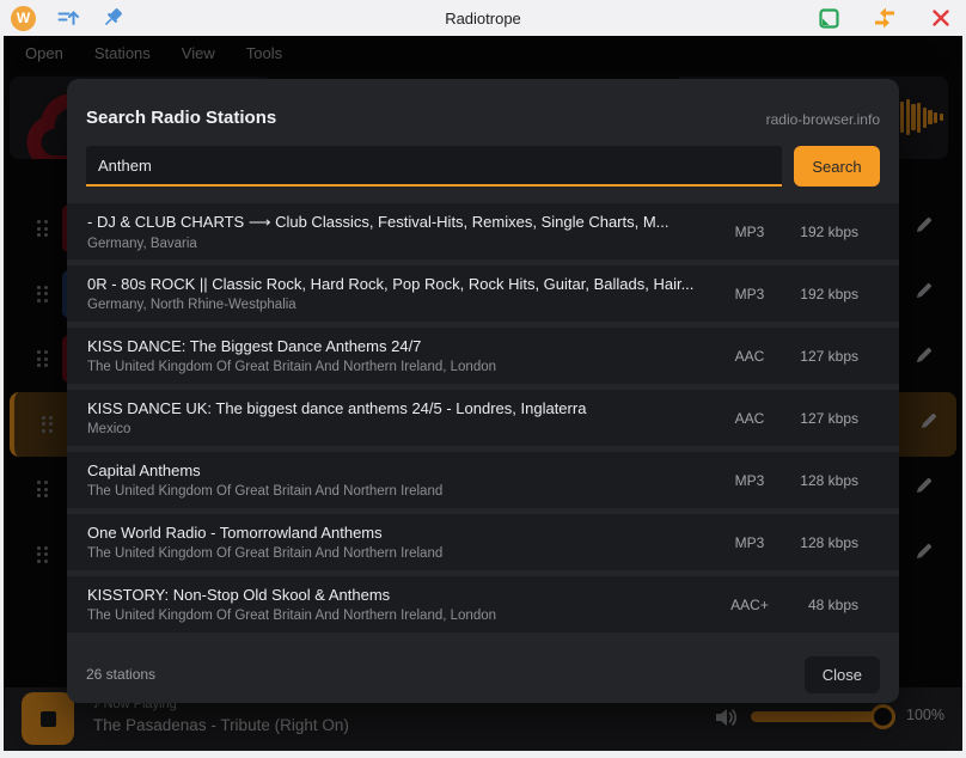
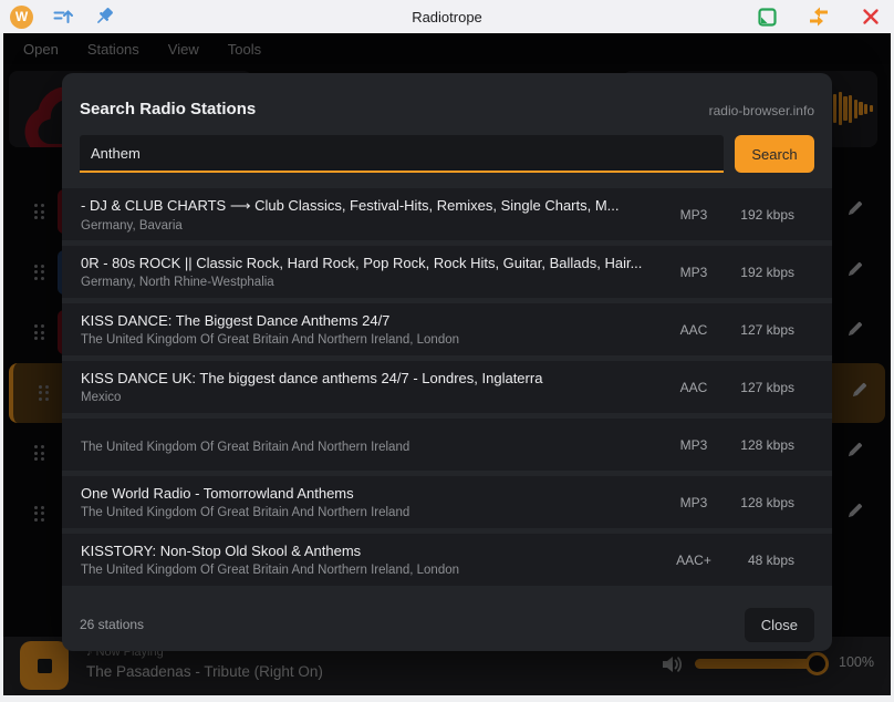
  W
  Radiotrope
  Open
  Stations
  View
  Tools
  ♪ Now Playing
  The Pasadenas - Tribute (Right On)
  100%
  Search Radio Stations
  radio-browser.info
  Anthem
  Search
  - DJ & CLUB CHARTS ⟶ Club Classics, Festival-Hits, Remixes, Single Charts, M...
  Germany, Bavaria
  MP3
  192 kbps
  0R - 80s ROCK || Classic Rock, Hard Rock, Pop Rock, Rock Hits, Guitar, Ballads, Hair...
  Germany, North Rhine-Westphalia
  MP3
  192 kbps
  KISS DANCE: The Biggest Dance Anthems 24/7
  The United Kingdom Of Great Britain And Northern Ireland, London
  AAC
  127 kbps
- KISS DANCE UK: The biggest dance anthems 24/5 - Londres, Inglaterra
+ KISS DANCE UK: The biggest dance anthems 24/7 - Londres, Inglaterra
  Mexico
  AAC
  127 kbps
- Capital Anthems
  The United Kingdom Of Great Britain And Northern Ireland
  MP3
  128 kbps
  One World Radio - Tomorrowland Anthems
  The United Kingdom Of Great Britain And Northern Ireland
  MP3
  128 kbps
  KISSTORY: Non-Stop Old Skool & Anthems
  The United Kingdom Of Great Britain And Northern Ireland, London
  AAC+
  48 kbps
  26 stations
  Close
